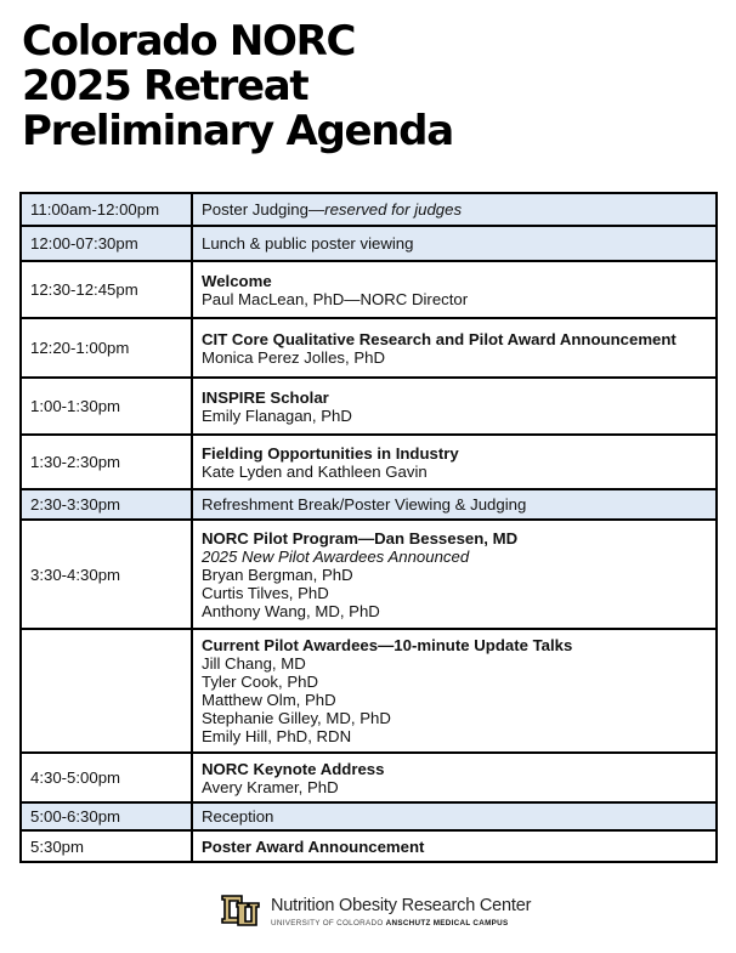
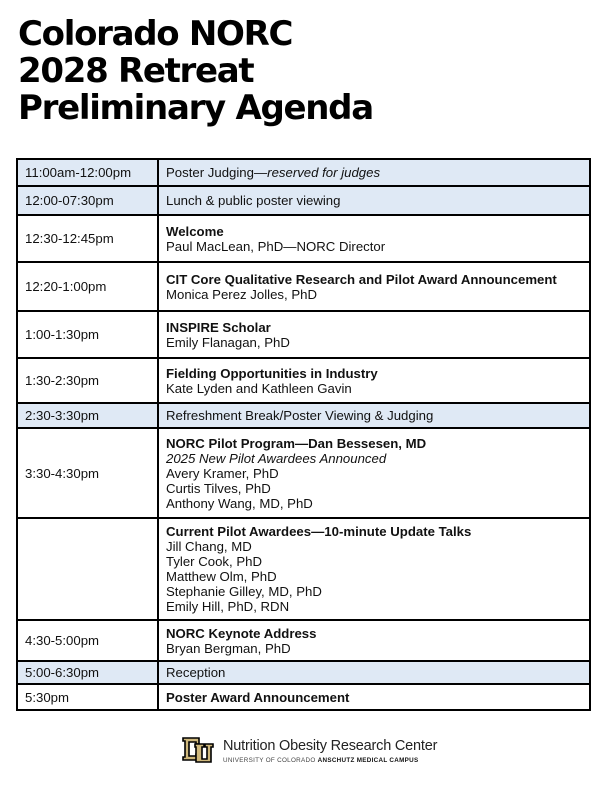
  Colorado NORC
- 2025 Retreat
+ 2028 Retreat
  Preliminary Agenda
  11:00am-12:00pm	Poster Judging—reserved for judges
  12:00-07:30pm	Lunch & public poster viewing
  12:30-12:45pm	WelcomePaul MacLean, PhD—NORC Director
  12:20-1:00pm	CIT Core Qualitative Research and Pilot Award AnnouncementMonica Perez Jolles, PhD
  1:00-1:30pm	INSPIRE ScholarEmily Flanagan, PhD
  1:30-2:30pm	Fielding Opportunities in IndustryKate Lyden and Kathleen Gavin
  2:30-3:30pm	Refreshment Break/Poster Viewing & Judging
- 3:30-4:30pm	NORC Pilot Program—Dan Bessesen, MD2025 New Pilot Awardees AnnouncedBryan Bergman, PhDCurtis Tilves, PhDAnthony Wang, MD, PhD
+ 3:30-4:30pm	NORC Pilot Program—Dan Bessesen, MD2025 New Pilot Awardees AnnouncedAvery Kramer, PhDCurtis Tilves, PhDAnthony Wang, MD, PhD
  	Current Pilot Awardees—10-minute Update TalksJill Chang, MDTyler Cook, PhDMatthew Olm, PhDStephanie Gilley, MD, PhDEmily Hill, PhD, RDN
- 4:30-5:00pm	NORC Keynote AddressAvery Kramer, PhD
+ 4:30-5:00pm	NORC Keynote AddressBryan Bergman, PhD
  5:00-6:30pm	Reception
  5:30pm	Poster Award Announcement
  Nutrition Obesity Research Center
